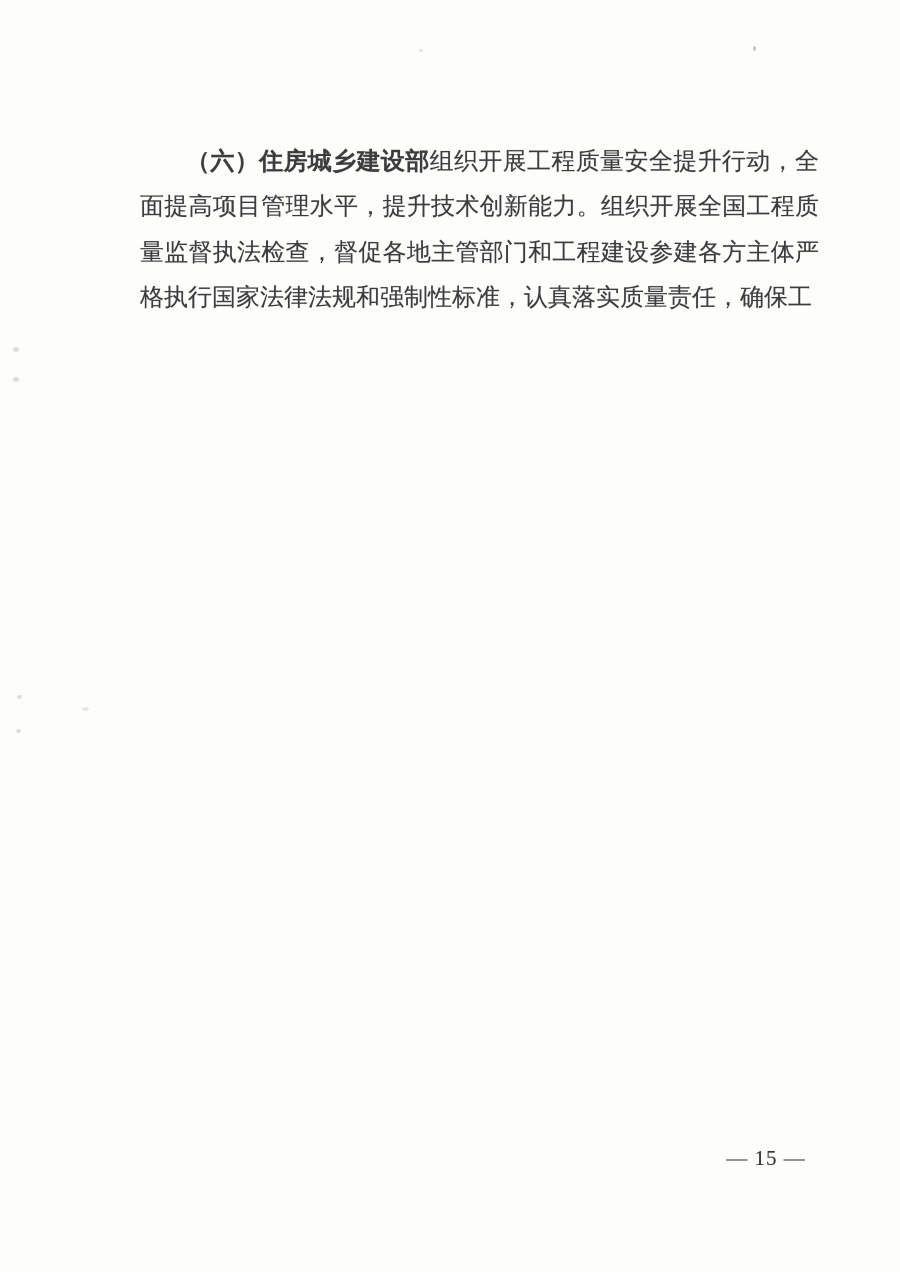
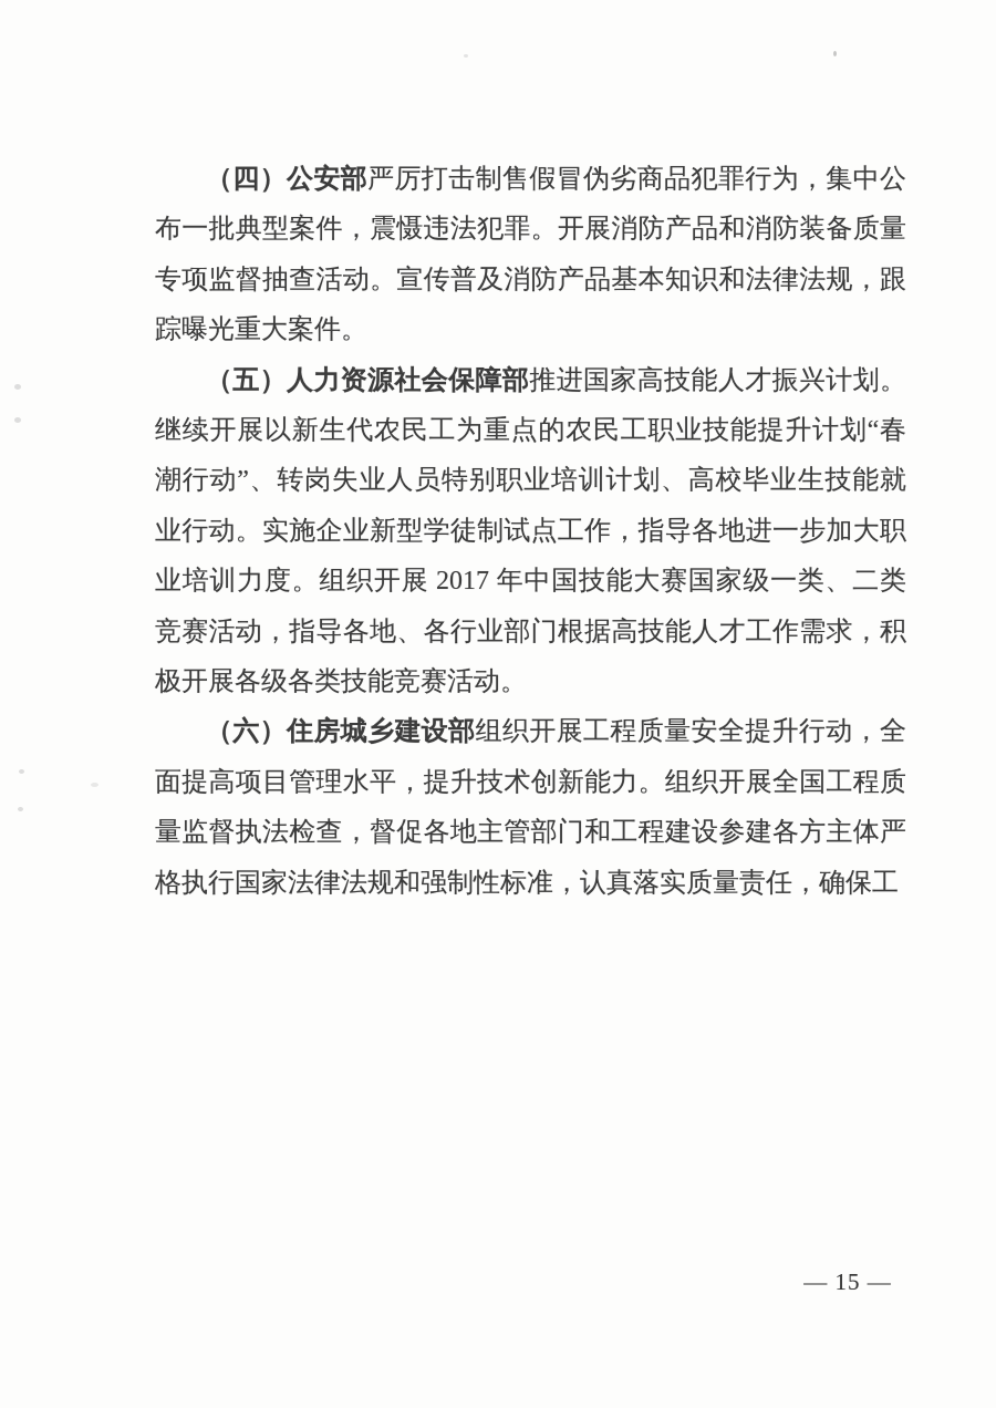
+ （四）公安部严厉打击制售假冒伪劣商品犯罪行为，集中公布一批典型案件，震慑违法犯罪。开展消防产品和消防装备质量专项监督抽查活动。宣传普及消防产品基本知识和法律法规，跟踪曝光重大案件。
+ （五）人力资源社会保障部推进国家高技能人才振兴计划。继续开展以新生代农民工为重点的农民工职业技能提升计划“春潮行动”、转岗失业人员特别职业培训计划、高校毕业生技能就业行动。实施企业新型学徒制试点工作，指导各地进一步加大职业培训力度。组织开展 2017 年中国技能大赛国家级一类、二类竞赛活动，指导各地、各行业部门根据高技能人才工作需求，积极开展各级各类技能竞赛活动。
  （六）住房城乡建设部组织开展工程质量安全提升行动，全面提高项目管理水平，提升技术创新能力。组织开展全国工程质量监督执法检查，督促各地主管部门和工程建设参建各方主体严格执行国家法律法规和强制性标准，认真落实质量责任，确保工
  — 15 —
